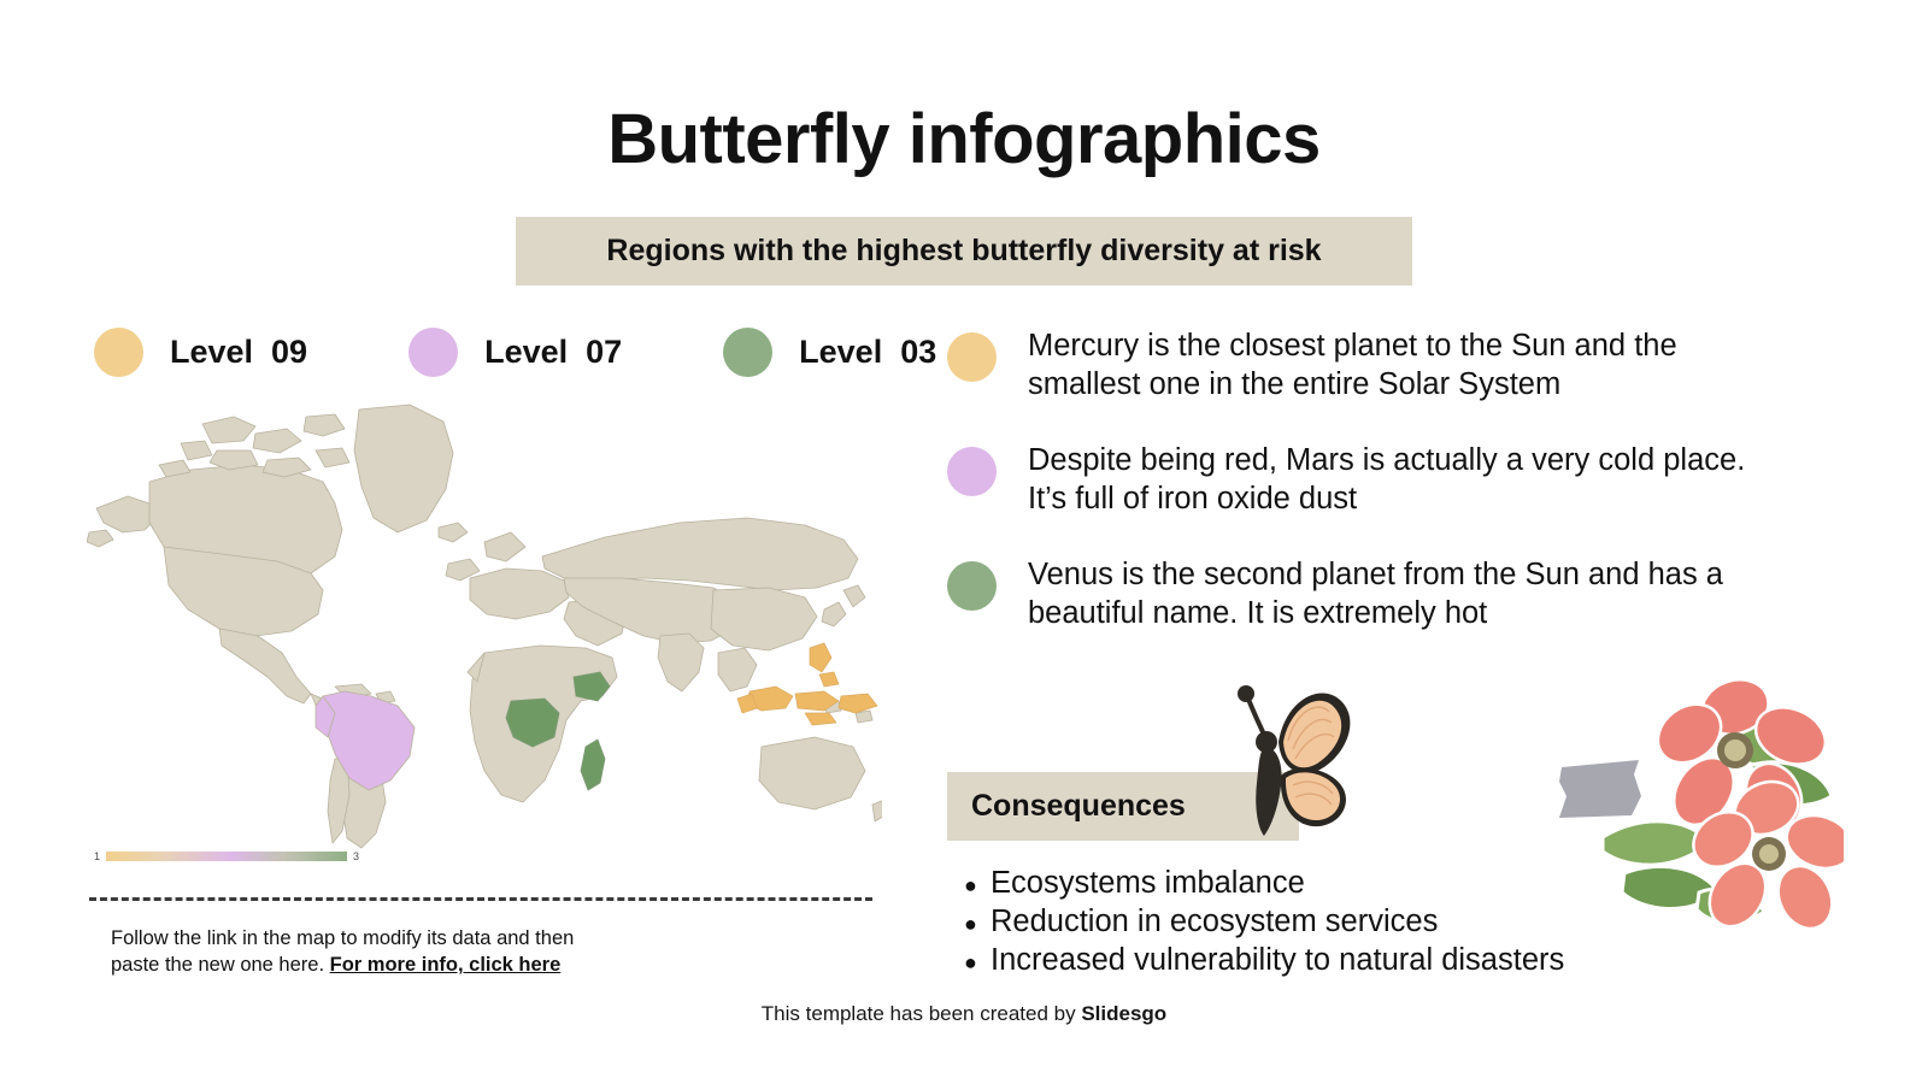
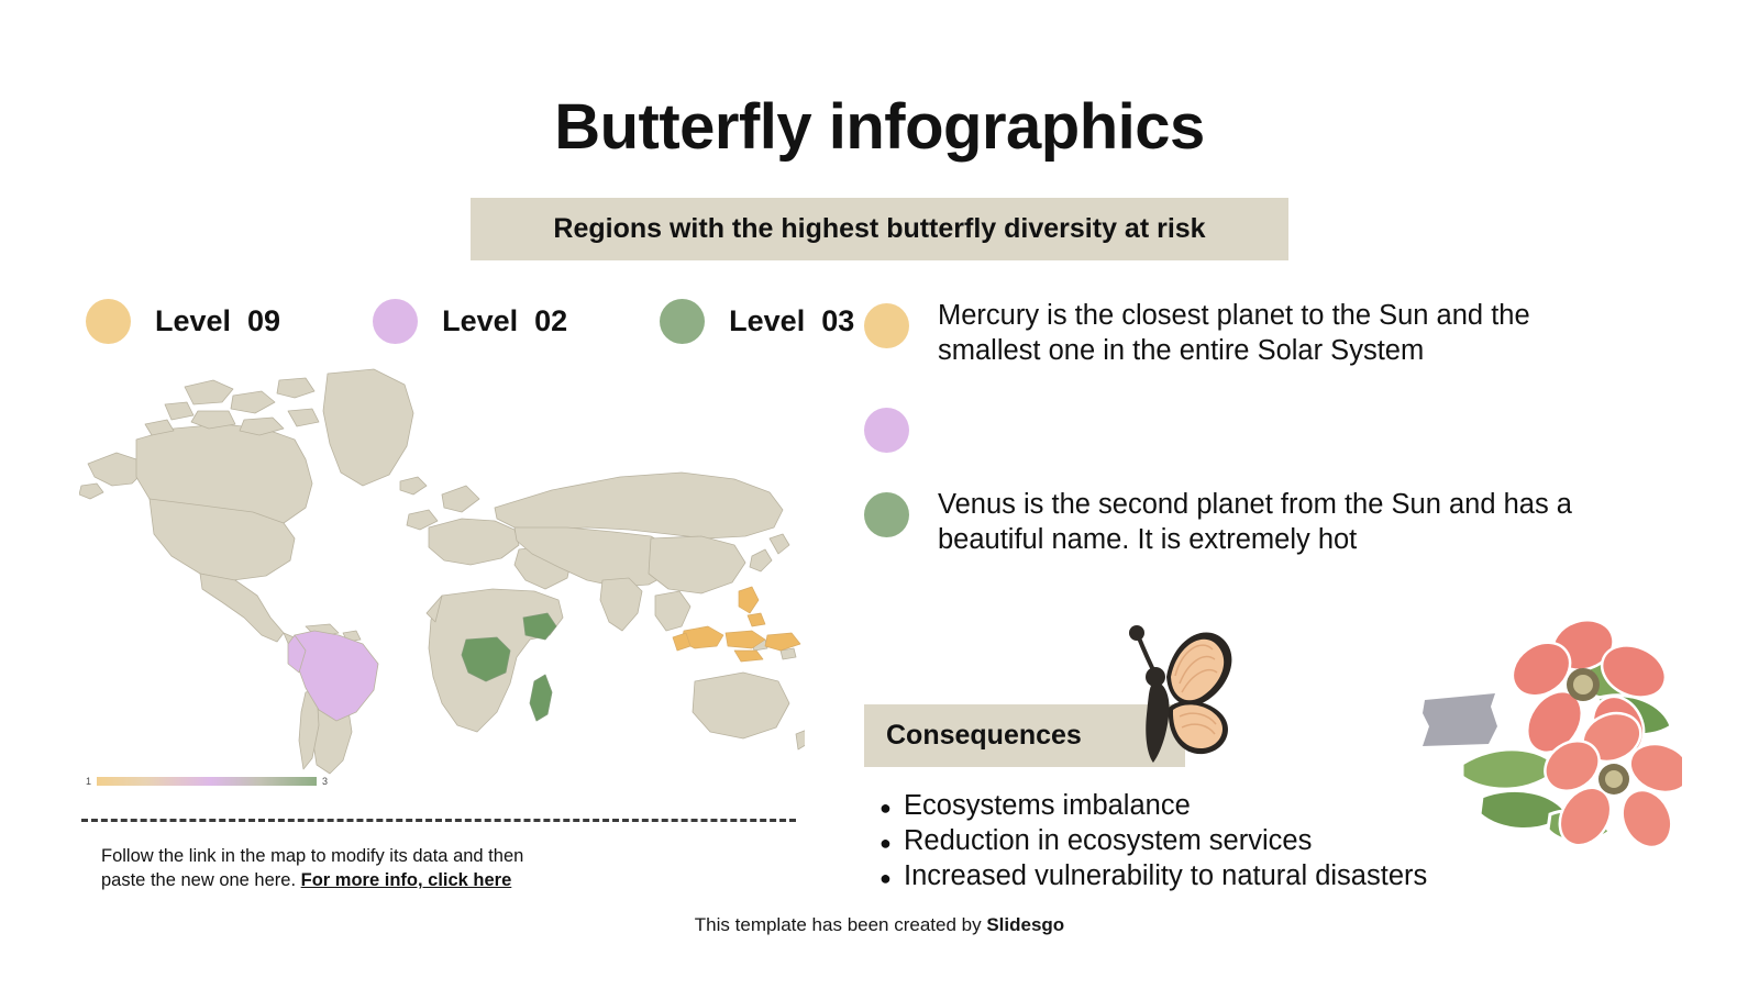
  Butterfly infographics
  Regions with the highest butterfly diversity at risk
  Level 09
- Level 07
+ Level 02
  Level 03
  1
  3
  Follow the link in the map to modify its data and then
  paste the new one here. For more info, click here
  Mercury is the closest planet to the Sun and the smallest one in the entire Solar System
- Despite being red, Mars is actually a very cold place. It’s full of iron oxide dust
  Venus is the second planet from the Sun and has a beautiful name. It is extremely hot
  Consequences
  ●
  Ecosystems imbalance
  ●
  Reduction in ecosystem services
  ●
  Increased vulnerability to natural disasters
  This template has been created by Slidesgo
